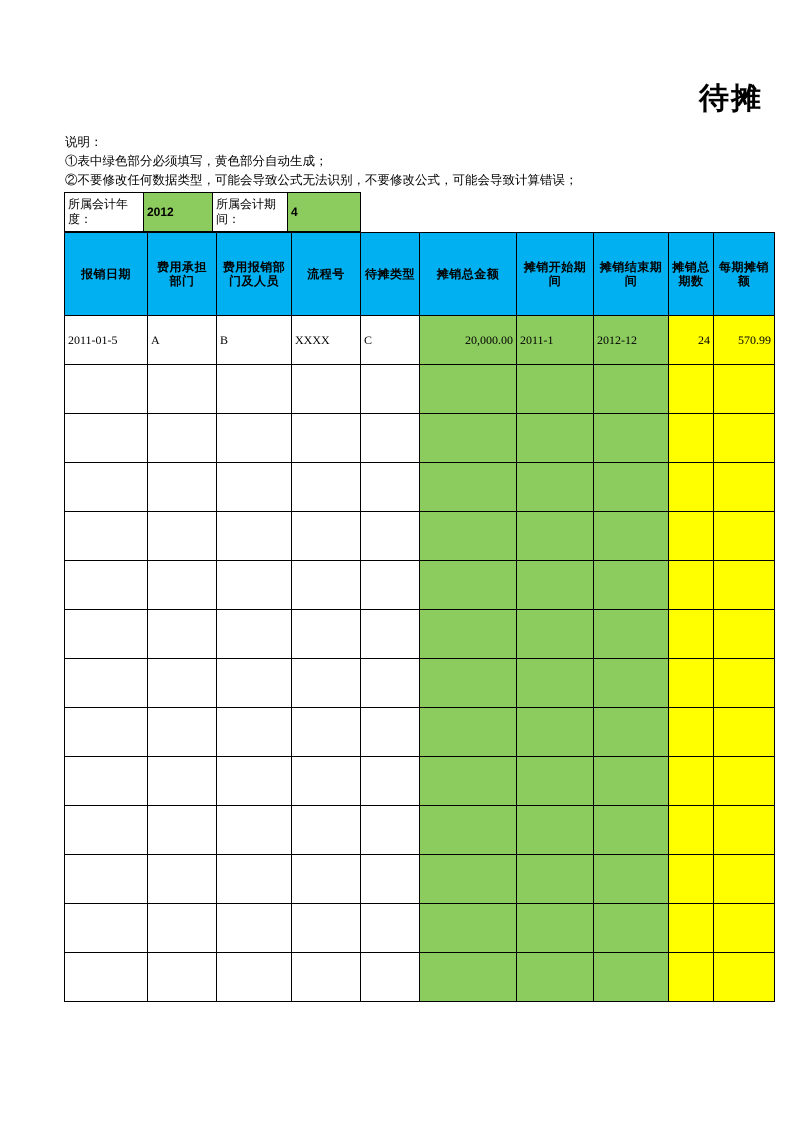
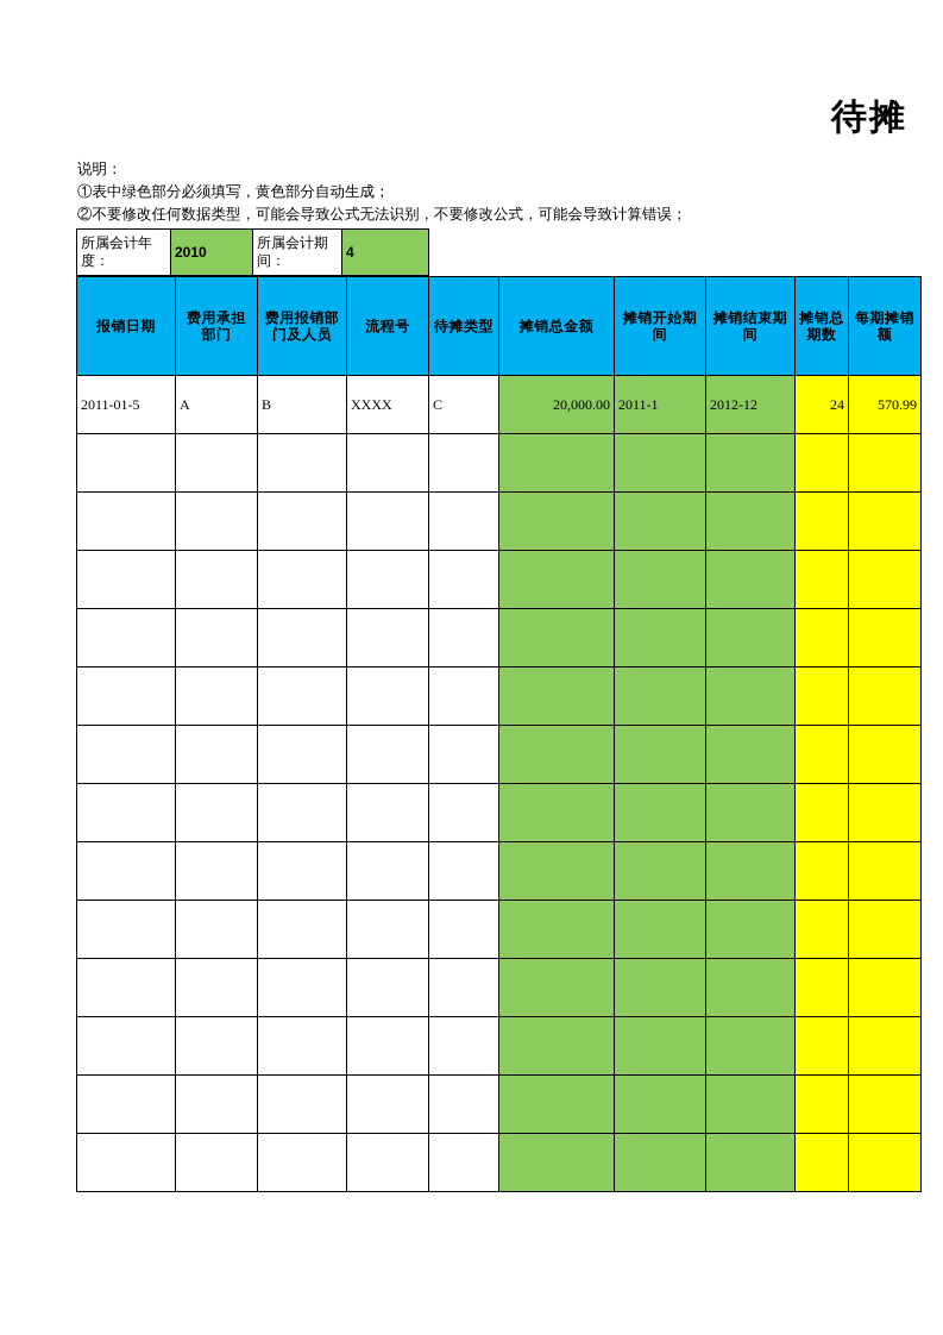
  待摊
  说明：
  ①表中绿色部分必须填写，黄色部分自动生成；
  ②不要修改任何数据类型，可能会导致公式无法识别，不要修改公式，可能会导致计算错误；
- 所属会计年度：	2012	所属会计期间：	4
+ 所属会计年度：	2010	所属会计期间：	4
  报销日期	费用承担部门	费用报销部门及人员	流程号	待摊类型	摊销总金额	摊销开始期间	摊销结束期间	摊销总期数	每期摊销额
  2011-01-5	A	B	XXXX	C	20,000.00	2011-1	2012-12	24	570.99
